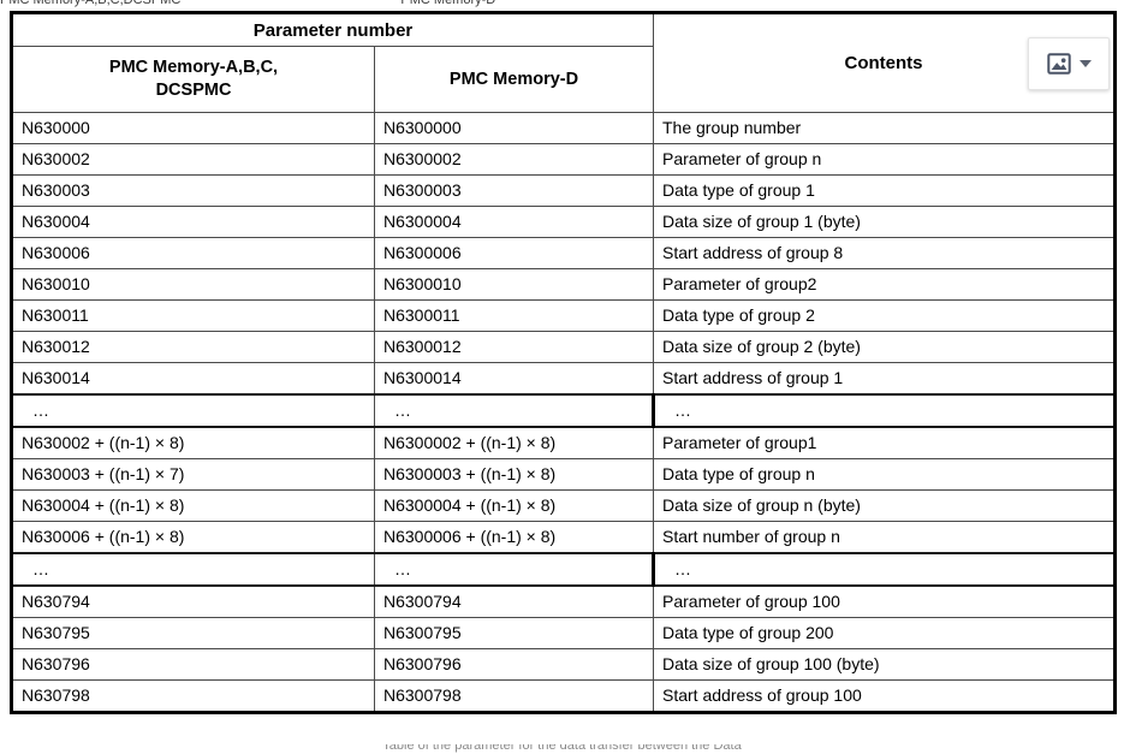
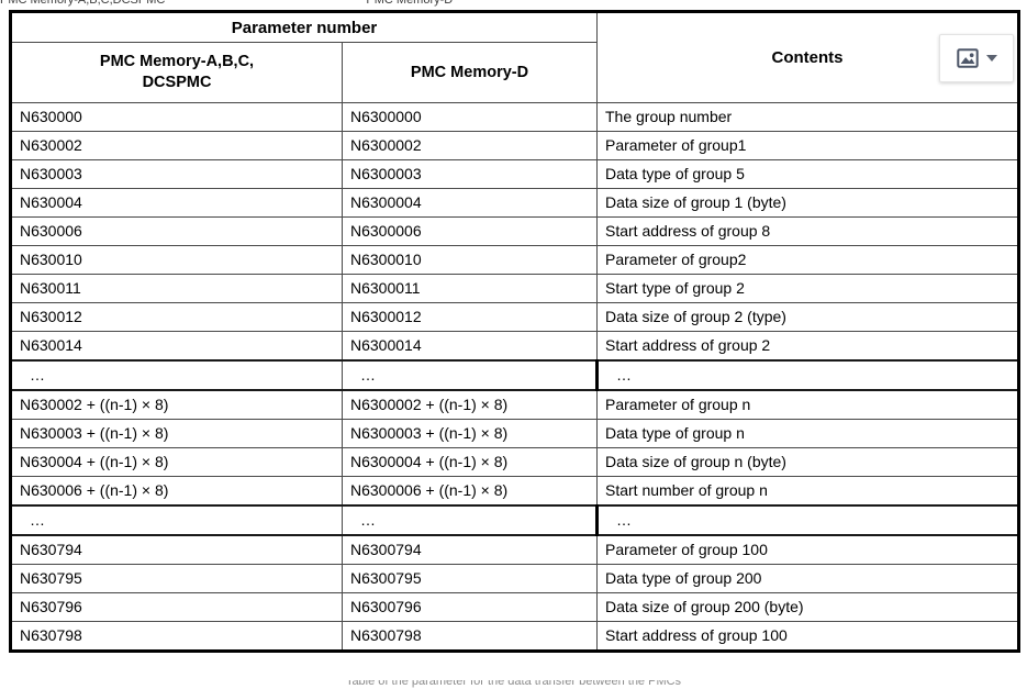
  PMC Memory-A,B,C,DCSPMC PMC Memory-D
  Parameter number	Contents
  PMC Memory-A,B,C, DCSPMC	PMC Memory-D
  N630000	N6300000	The group number
- N630002	N6300002	Parameter of group n
+ N630002	N6300002	Parameter of group1
- N630003	N6300003	Data type of group 1
+ N630003	N6300003	Data type of group 5
  N630004	N6300004	Data size of group 1 (byte)
  N630006	N6300006	Start address of group 8
  N630010	N6300010	Parameter of group2
- N630011	N6300011	Data type of group 2
+ N630011	N6300011	Start type of group 2
- N630012	N6300012	Data size of group 2 (byte)
+ N630012	N6300012	Data size of group 2 (type)
- N630014	N6300014	Start address of group 1
+ N630014	N6300014	Start address of group 2
  …	…	…
- N630002 + ((n-1) × 8)	N6300002 + ((n-1) × 8)	Parameter of group1
+ N630002 + ((n-1) × 8)	N6300002 + ((n-1) × 8)	Parameter of group n
- N630003 + ((n-1) × 7)	N6300003 + ((n-1) × 8)	Data type of group n
+ N630003 + ((n-1) × 8)	N6300003 + ((n-1) × 8)	Data type of group n
  N630004 + ((n-1) × 8)	N6300004 + ((n-1) × 8)	Data size of group n (byte)
  N630006 + ((n-1) × 8)	N6300006 + ((n-1) × 8)	Start number of group n
  …	…	…
  N630794	N6300794	Parameter of group 100
  N630795	N6300795	Data type of group 200
- N630796	N6300796	Data size of group 100 (byte)
+ N630796	N6300796	Data size of group 200 (byte)
  N630798	N6300798	Start address of group 100
- Table of the parameter for the data transfer between the Data
+ Table of the parameter for the data transfer between the PMCs
